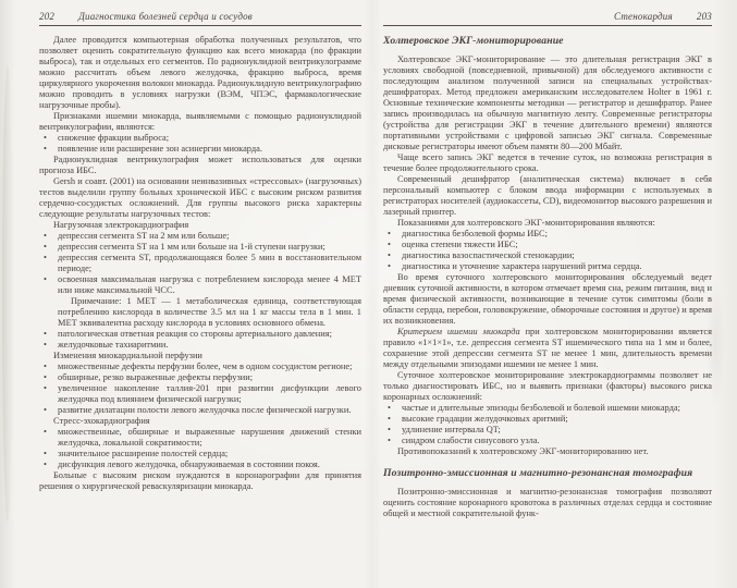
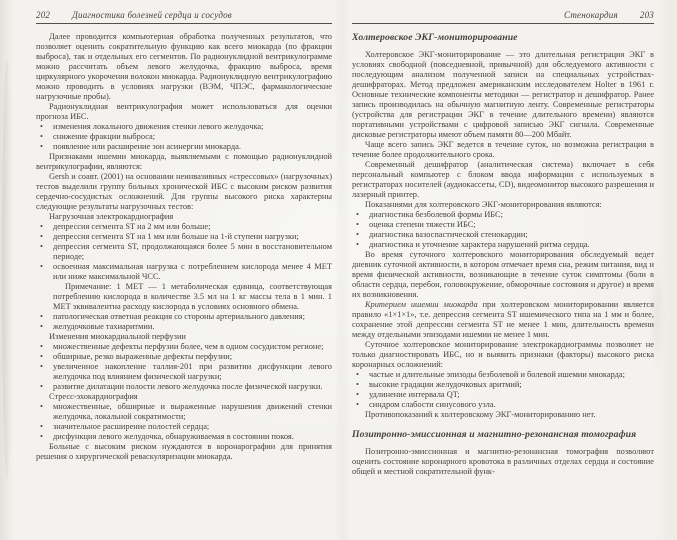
  202
  Диагностика болезней сердца и сосудов
  Далее проводится компьютерная обработка полученных результатов, что позволяет оценить сократительную функцию как всего миокарда (по фракции выброса), так и отдельных его сегментов. По радионуклидной вентрикулограмме можно рассчитать объем левого желудочка, фракцию выброса, время циркулярного укорочения волокон миокарда. Радионуклидную вентрикулографию можно проводить в условиях нагрузки (ВЭМ, ЧПЭС, фармакологические нагрузочные пробы).
- Признаками ишемии миокарда, выявляемыми с помощью радионуклидной вентрикулографии, являются:
+ Радионуклидная вентрикулография может использоваться для оценки прогноза ИБС.
+ изменения локального движения стенки левого желудочка;
  снижение фракции выброса;
  появление или расширение зон асинергии миокарда.
- Радионуклидная вентрикулография может использоваться для оценки прогноза ИБС.
+ Признаками ишемии миокарда, выявляемыми с помощью радионуклидной вентрикулографии, являются:
  Gersh и соавт. (2001) на основании неинвазивных «стрессовых» (нагрузочных) тестов выделили группу больных хронической ИБС с высоким риском развития сердечно-сосудистых осложнений. Для группы высокого риска характерны следующие результаты нагрузочных тестов:
  Нагрузочная электрокардиография
  депрессия сегмента ST на 2 мм или больше;
  депрессия сегмента ST на 1 мм или больше на 1-й ступени нагрузки;
  депрессия сегмента ST, продолжающаяся более 5 мин в восстановительном периоде;
  освоенная максимальная нагрузка с потреблением кислорода менее 4 МЕТ или ниже максимальной ЧСС.
  Примечание: 1 МЕТ — 1 метаболическая единица, соответствующая потреблению кислорода в количестве 3.5 мл на 1 кг массы тела в 1 мин. 1 МЕТ эквивалентна расходу кислорода в условиях основного обмена.
  патологическая ответная реакция со стороны артериального давления;
  желудочковые тахиаритмии.
  Изменения миокардиальной перфузии
  множественные дефекты перфузии более, чем в одном сосудистом регионе;
  обширные, резко выраженные дефекты перфузии;
  увеличенное накопление таллия-201 при развитии дисфункции левого желудочка под влиянием физической нагрузки;
  развитие дилатации полости левого желудочка после физической нагрузки.
  Стресс-эхокардиография
  множественные, обширные и выраженные нарушения движений стенки желудочка, локальной сократимости;
  значительное расширение полостей сердца;
  дисфункция левого желудочка, обнаруживаемая в состоянии покоя.
  Больные с высоким риском нуждаются в коронарографии для принятия решения о хирургической реваскуляризации миокарда.
  Стенокардия
  203
  Холтеровское ЭКГ-мониторирование
  Холтеровское ЭКГ-мониторирование — это длительная регистрация ЭКГ в условиях свободной (повседневной, привычной) для обследуемого активности с последующим анализом полученной записи на специальных устройствах-дешифраторах. Метод предложен американским исследователем Holter в 1961 г. Основные технические компоненты методики — регистратор и дешифратор. Ранее запись производилась на обычную магнитную ленту. Современные регистраторы (устройства для регистрации ЭКГ в течение длительного времени) являются портативными устройствами с цифровой записью ЭКГ сигнала. Современные дисковые регистраторы имеют объем памяти 80—200 Мбайт.
  Чаще всего запись ЭКГ ведется в течение суток, но возможна регистрация в течение более продолжительного срока.
  Современный дешифратор (аналитическая система) включает в себя персональный компьютер с блоком ввода информации с используемых в регистраторах носителей (аудиокассеты, CD), видеомонитор высокого разрешения и лазерный принтер.
  Показаниями для холтеровского ЭКГ-мониторирования являются:
  диагностика безболевой формы ИБС;
  оценка степени тяжести ИБС;
  диагностика вазоспастической стенокардии;
  диагностика и уточнение характера нарушений ритма сердца.
  Во время суточного холтеровского мониторирования обследуемый ведет дневник суточной активности, в котором отмечает время сна, режим питания, вид и время физической активности, возникающие в течение суток симптомы (боли в области сердца, перебои, головокружение, обморочные состояния и другое) и время их возникновения.
  Критерием ишемии миокарда при холтеровском мониторировании является правило «1×1×1», т.е. депрессия сегмента ST ишемического типа на 1 мм и более, сохранение этой депрессии сегмента ST не менее 1 мин, длительность времени между отдельными эпизодами ишемии не менее 1 мин.
  Суточное холтеровское мониторирование электрокардиограммы позволяет не только диагностировать ИБС, но и выявить признаки (факторы) высокого риска коронарных осложнений:
  частые и длительные эпизоды безболевой и болевой ишемии миокарда;
  высокие градации желудочковых аритмий;
  удлинение интервала QT;
  синдром слабости синусового узла.
  Противопоказаний к холтеровскому ЭКГ-мониторированию нет.
  Позитронно-эмиссионная и магнитно-резонансная томография
  Позитронно-эмиссионная и магнитно-резонансная томография позволяют оценить состояние коронарного кровотока в различных отделах сердца и состояние общей и местной сократительной функ-
